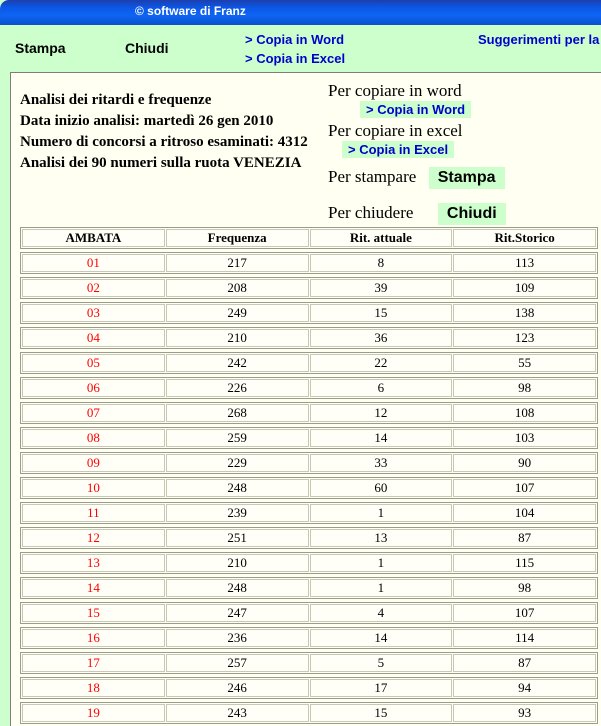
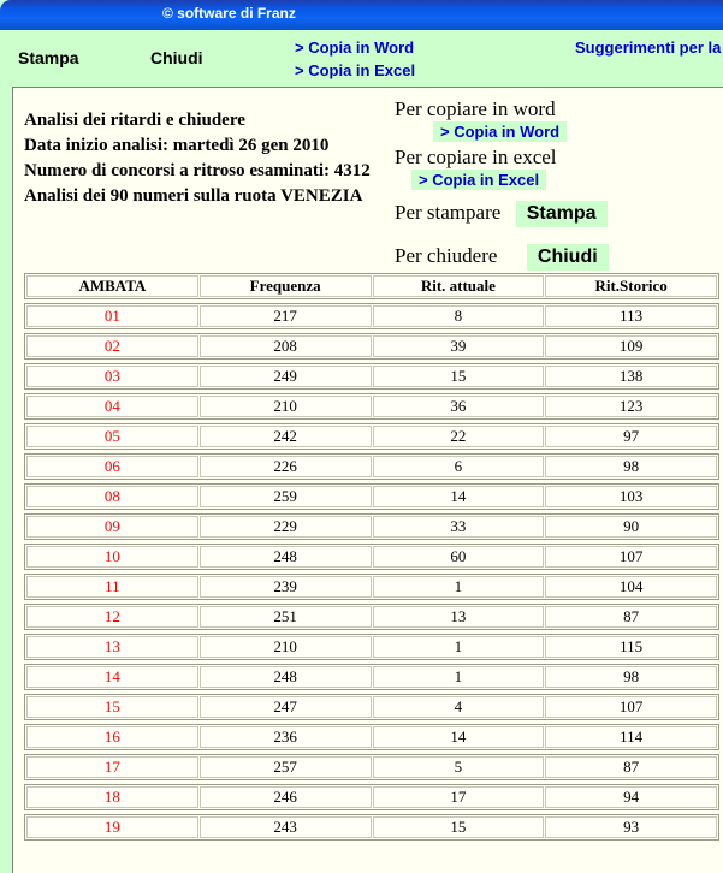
  © software di Franz
  Stampa
  Chiudi
  > Copia in Word
  > Copia in Excel
  Suggerimenti per la
- Analisi dei ritardi e frequenze
+ Analisi dei ritardi e chiudere
  Data inizio analisi: martedì 26 gen 2010
  Numero di concorsi a ritroso esaminati: 4312
  Analisi dei 90 numeri sulla ruota VENEZIA
  Per copiare in word
  > Copia in Word
  Per copiare in excel
  > Copia in Excel
  Per stampare Stampa
  Per chiudere Chiudi
  AMBATA	Frequenza	Rit. attuale	Rit.Storico
  01	217	8	113
  02	208	39	109
  03	249	15	138
  04	210	36	123
- 05	242	22	55
+ 05	242	22	97
  06	226	6	98
- 07	268	12	108
  08	259	14	103
  09	229	33	90
  10	248	60	107
  11	239	1	104
  12	251	13	87
  13	210	1	115
  14	248	1	98
  15	247	4	107
  16	236	14	114
  17	257	5	87
  18	246	17	94
  19	243	15	93
